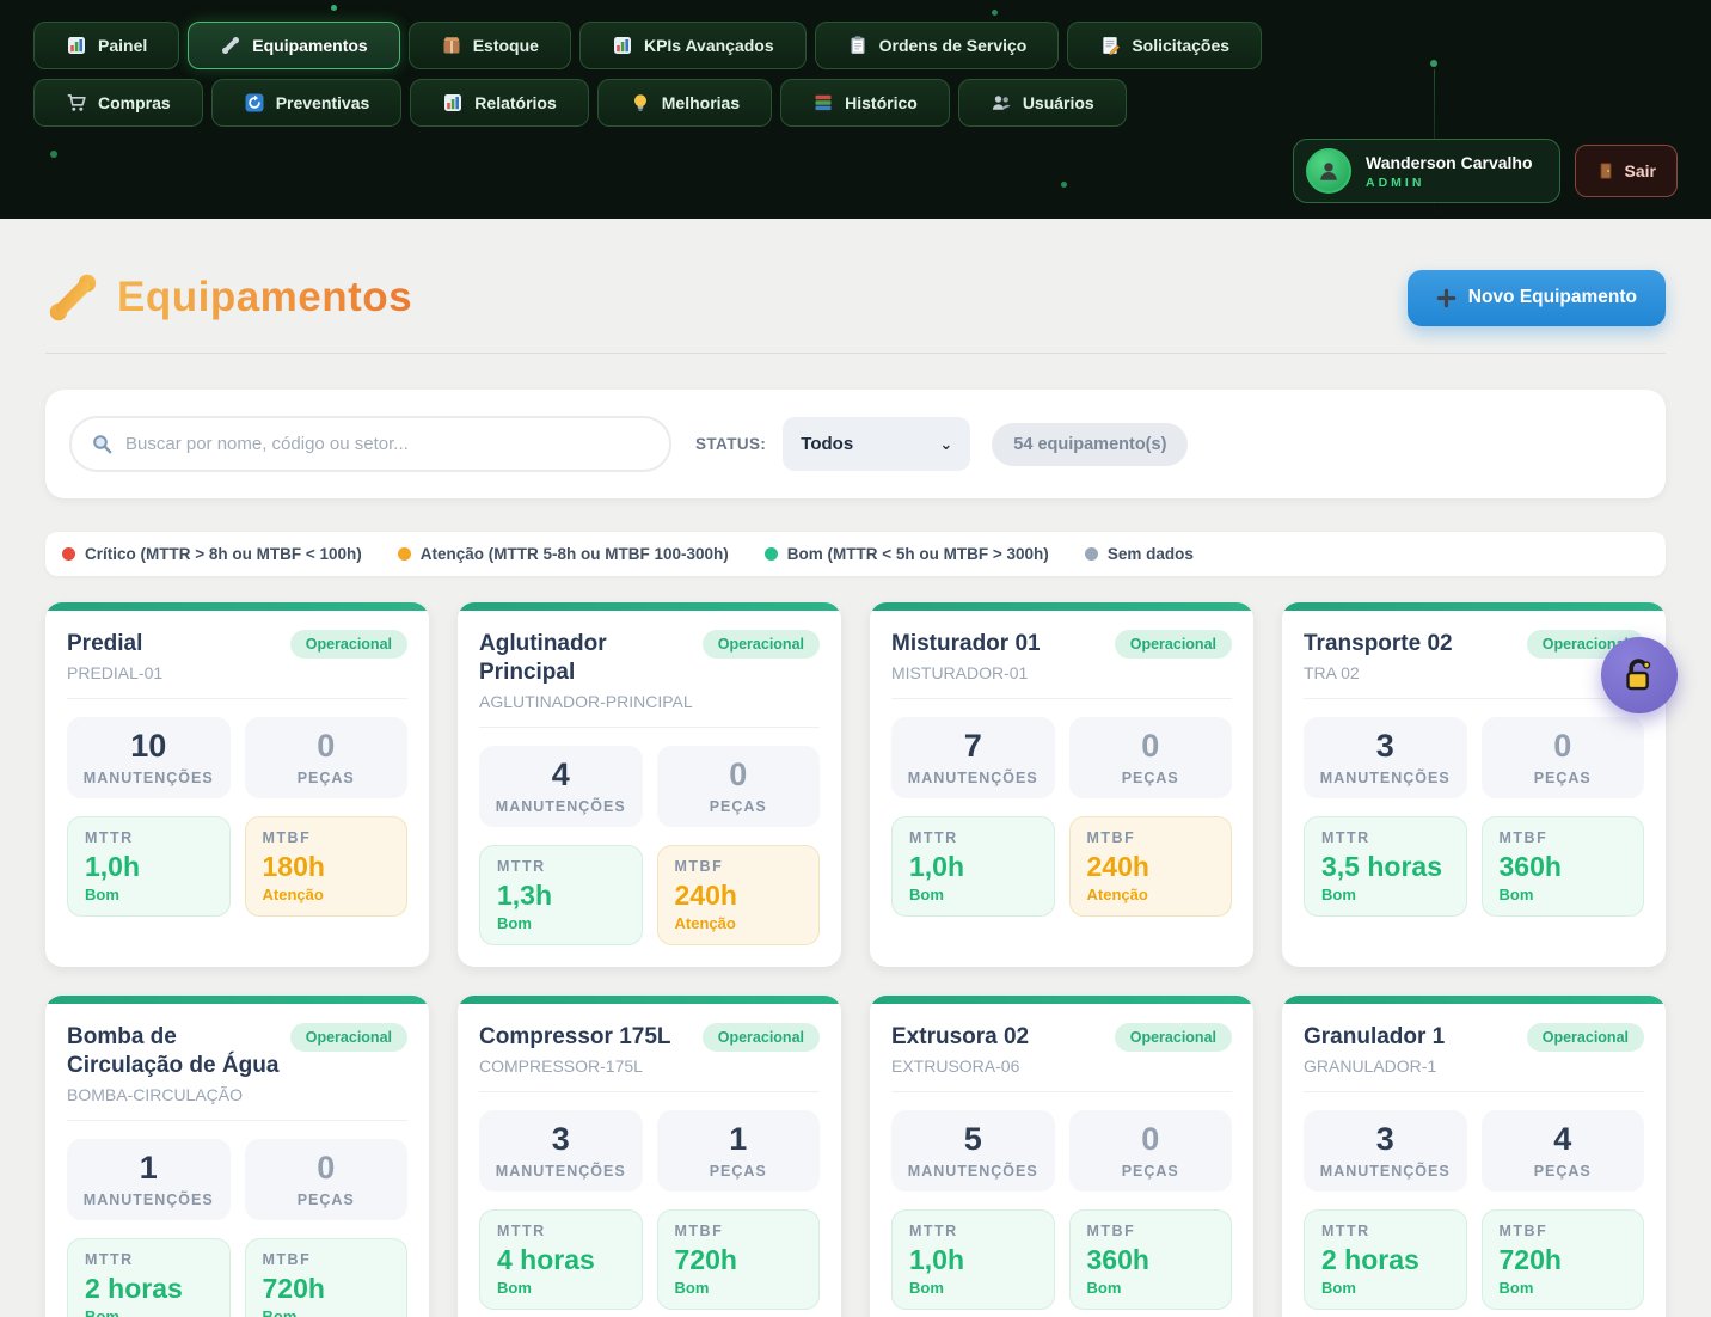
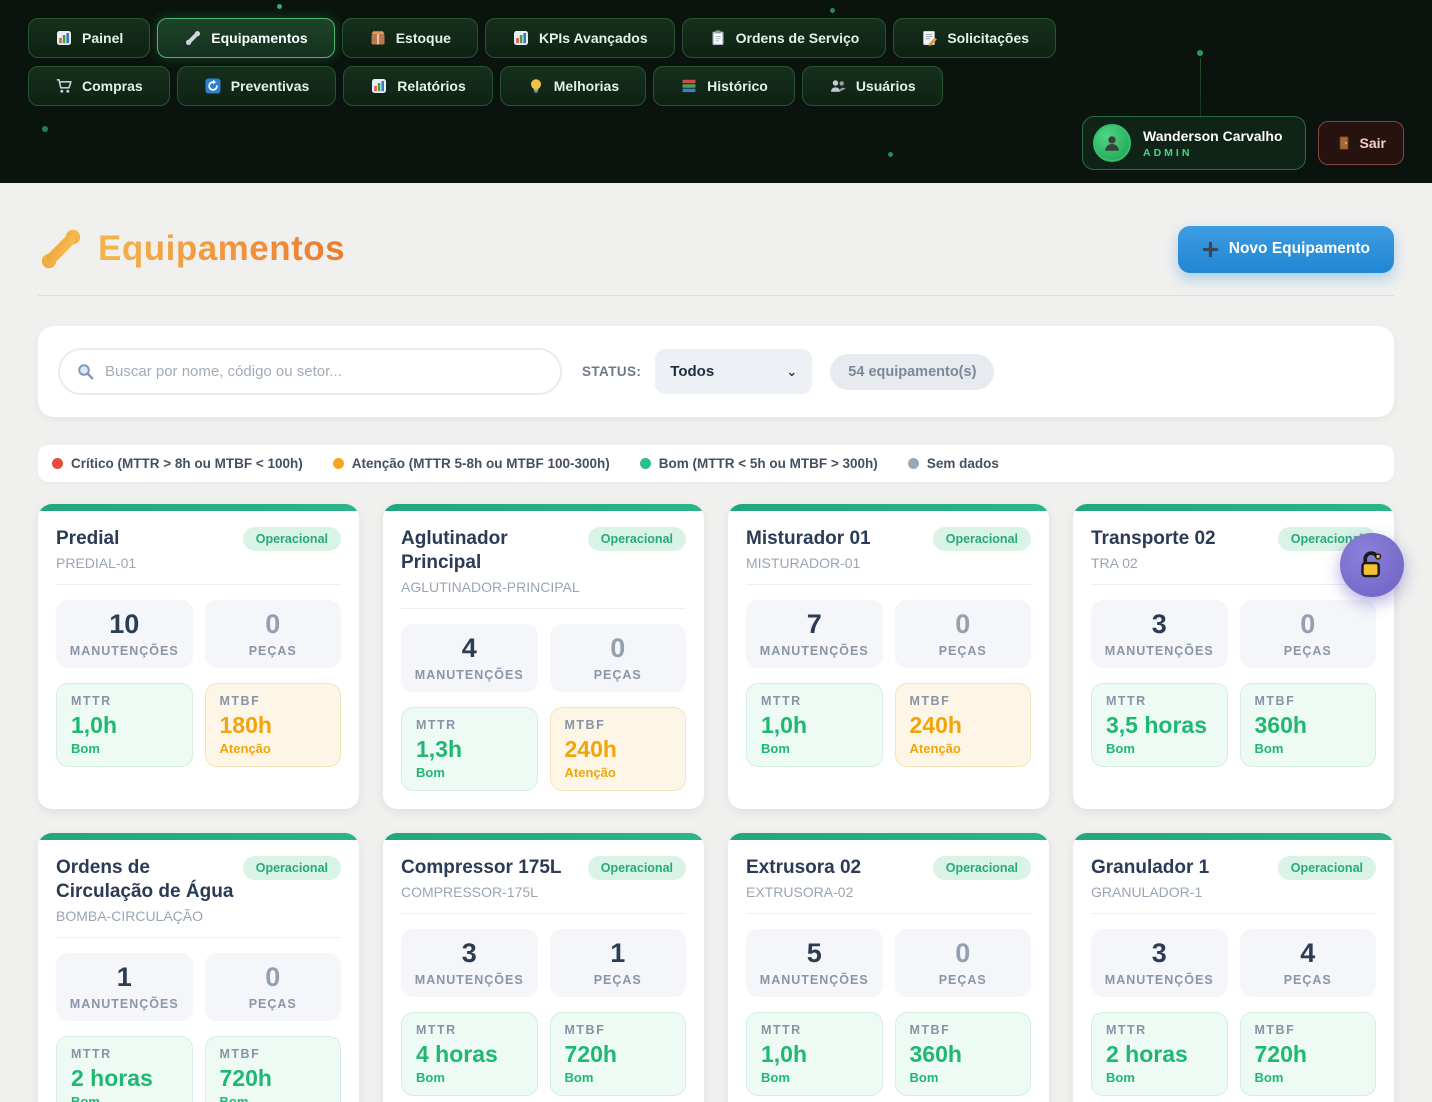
  Painel
  Equipamentos
  Estoque
  KPIs Avançados
  Ordens de Serviço
  Solicitações
  Compras
  Preventivas
  Relatórios
  Melhorias
  Histórico
  Usuários
  Wanderson Carvalho
  ADMIN
  Sair
  Equipamentos
  Novo Equipamento
  Buscar por nome, código ou setor...
  STATUS:
  Todos
  ⌄
  54 equipamento(s)
  Crítico (MTTR > 8h ou MTBF < 100h)
  Atenção (MTTR 5-8h ou MTBF 100-300h)
  Bom (MTTR < 5h ou MTBF > 300h)
  Sem dados
  Predial
  Operacional
  PREDIAL-01
  10
  MANUTENÇÕES
  0
  PEÇAS
  MTTR
  1,0h
  Bom
  MTBF
  180h
  Atenção
  Aglutinador Principal
  Operacional
  AGLUTINADOR-PRINCIPAL
  4
  MANUTENÇÕES
  0
  PEÇAS
  MTTR
  1,3h
  Bom
  MTBF
  240h
  Atenção
  Misturador 01
  Operacional
  MISTURADOR-01
  7
  MANUTENÇÕES
  0
  PEÇAS
  MTTR
  1,0h
  Bom
  MTBF
  240h
  Atenção
  Transporte 02
  Operacion
  TRA 02
  3
  MANUTENÇÕES
  0
  PEÇAS
  MTTR
  3,5 horas
  Bom
  MTBF
  360h
  Bom
- Bomba de Circulação de Água
+ Ordens de Circulação de Água
  Operacional
  BOMBA-CIRCULAÇÃO
  1
  MANUTENÇÕES
  0
  PEÇAS
  MTTR
  2 horas
  MTBF
  720h
  Compressor 175L
  Operacional
  COMPRESSOR-175L
  3
  MANUTENÇÕES
  1
  PEÇAS
  MTTR
  4 horas
  Bom
  MTBF
  720h
  Bom
  Extrusora 02
  Operacional
- EXTRUSORA-06
+ EXTRUSORA-02
  5
  MANUTENÇÕES
  0
  PEÇAS
  MTTR
  1,0h
  Bom
  MTBF
  360h
  Bom
  Granulador 1
  Operacional
  GRANULADOR-1
  3
  MANUTENÇÕES
  4
  PEÇAS
  MTTR
  2 horas
  Bom
  MTBF
  720h
  Bom
